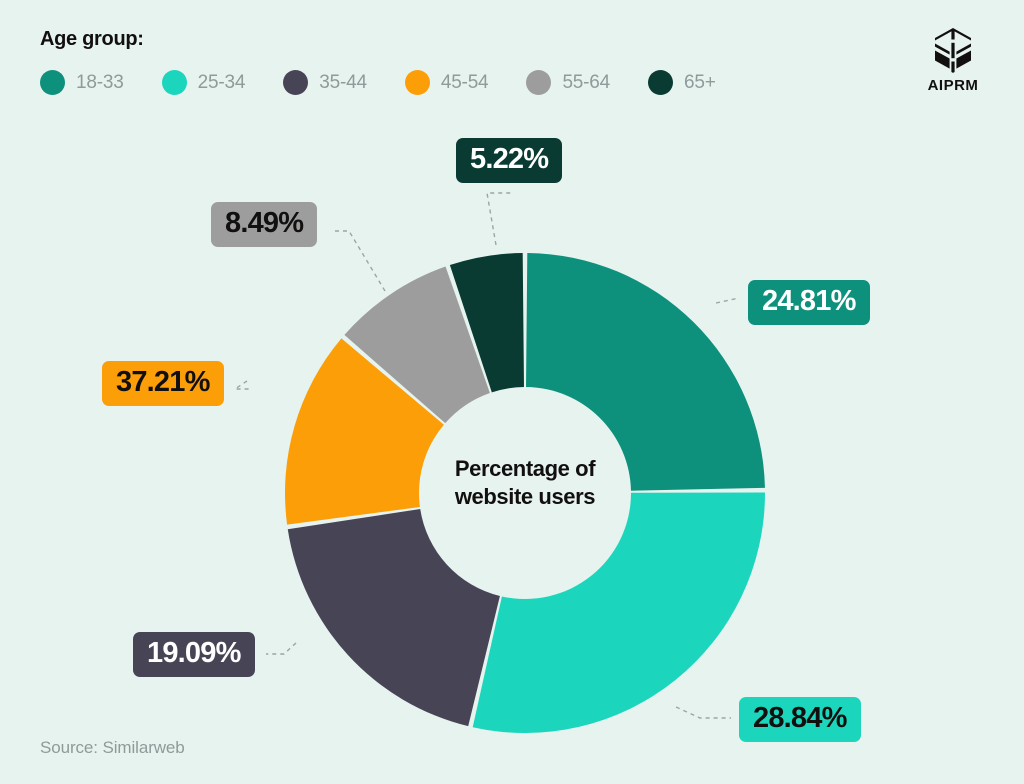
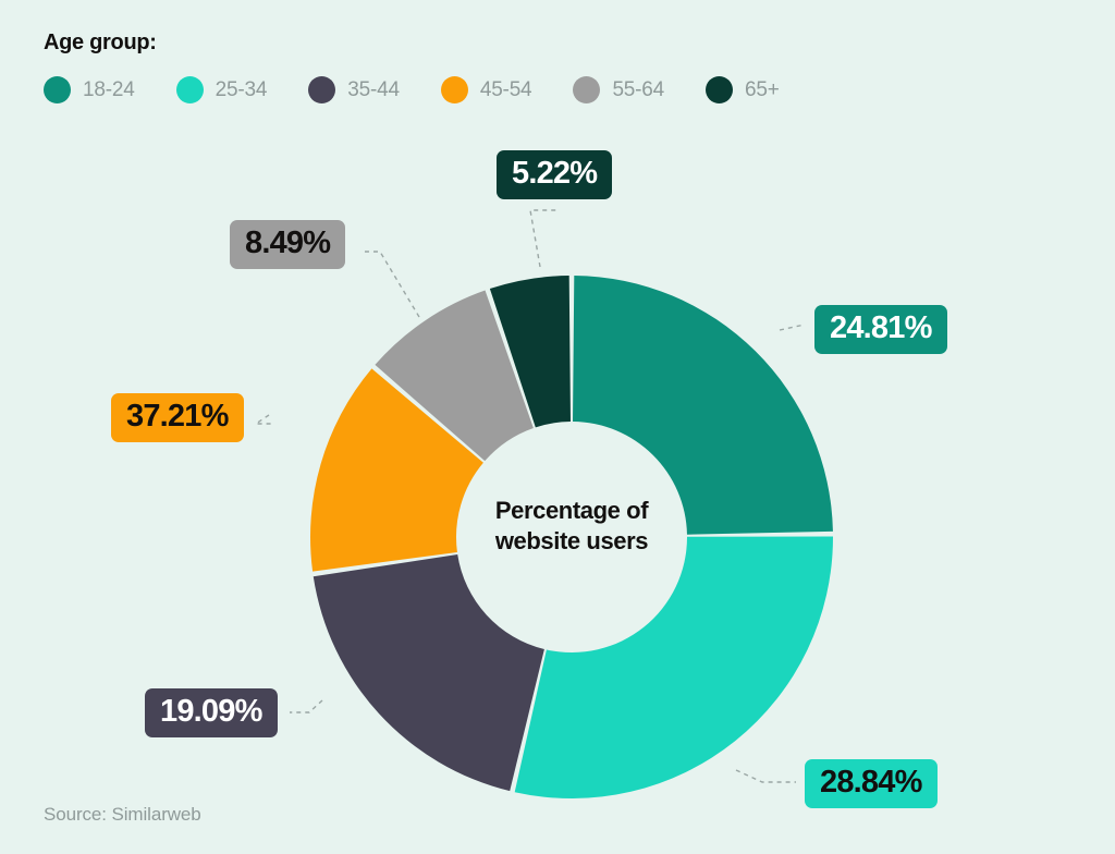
  Age group:
- 18-33
+ 18-24
  25-34
  35-44
  45-54
  55-64
  65+
- AIPRM
  Percentage of
  website users
  24.81%
  28.84%
  19.09%
  37.21%
  8.49%
  5.22%
  Source: Similarweb
